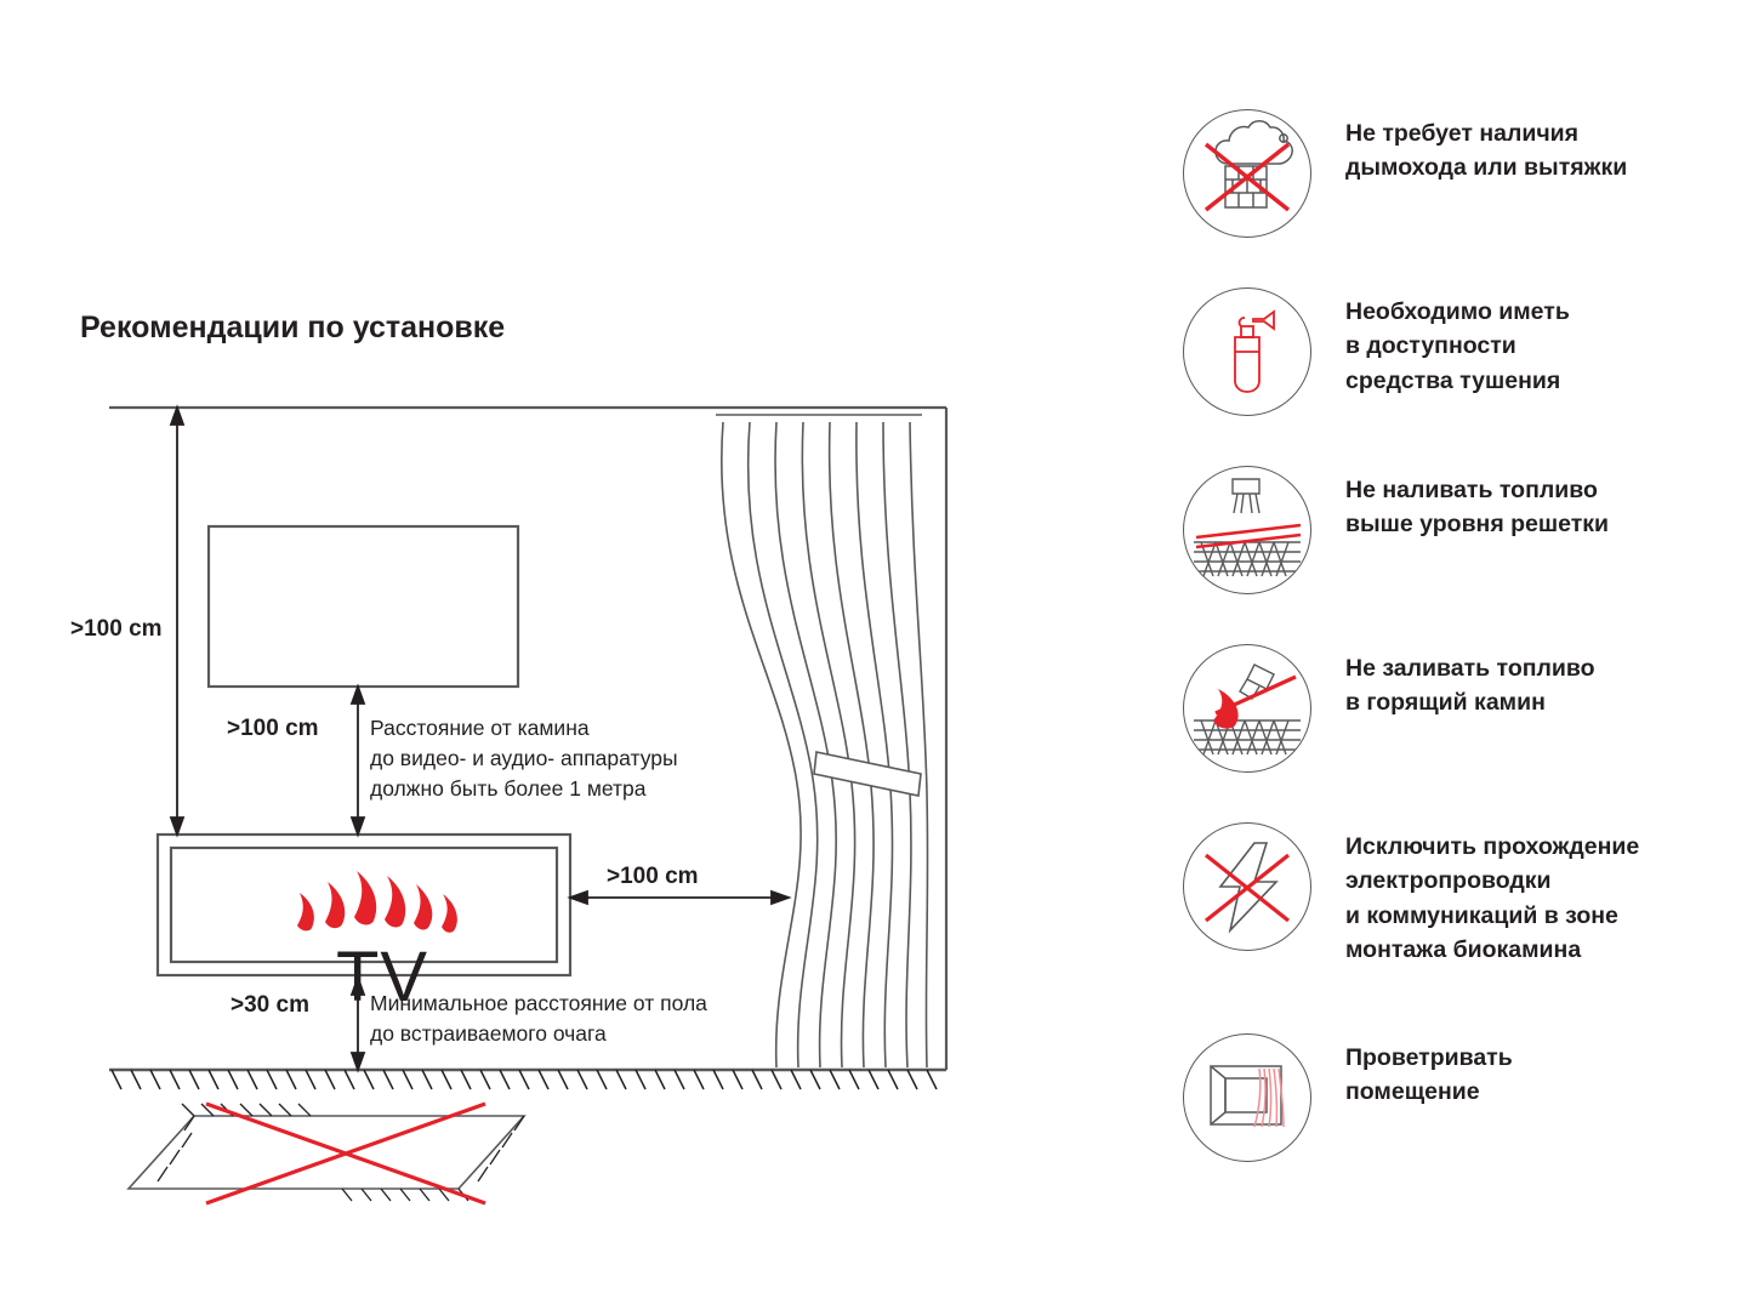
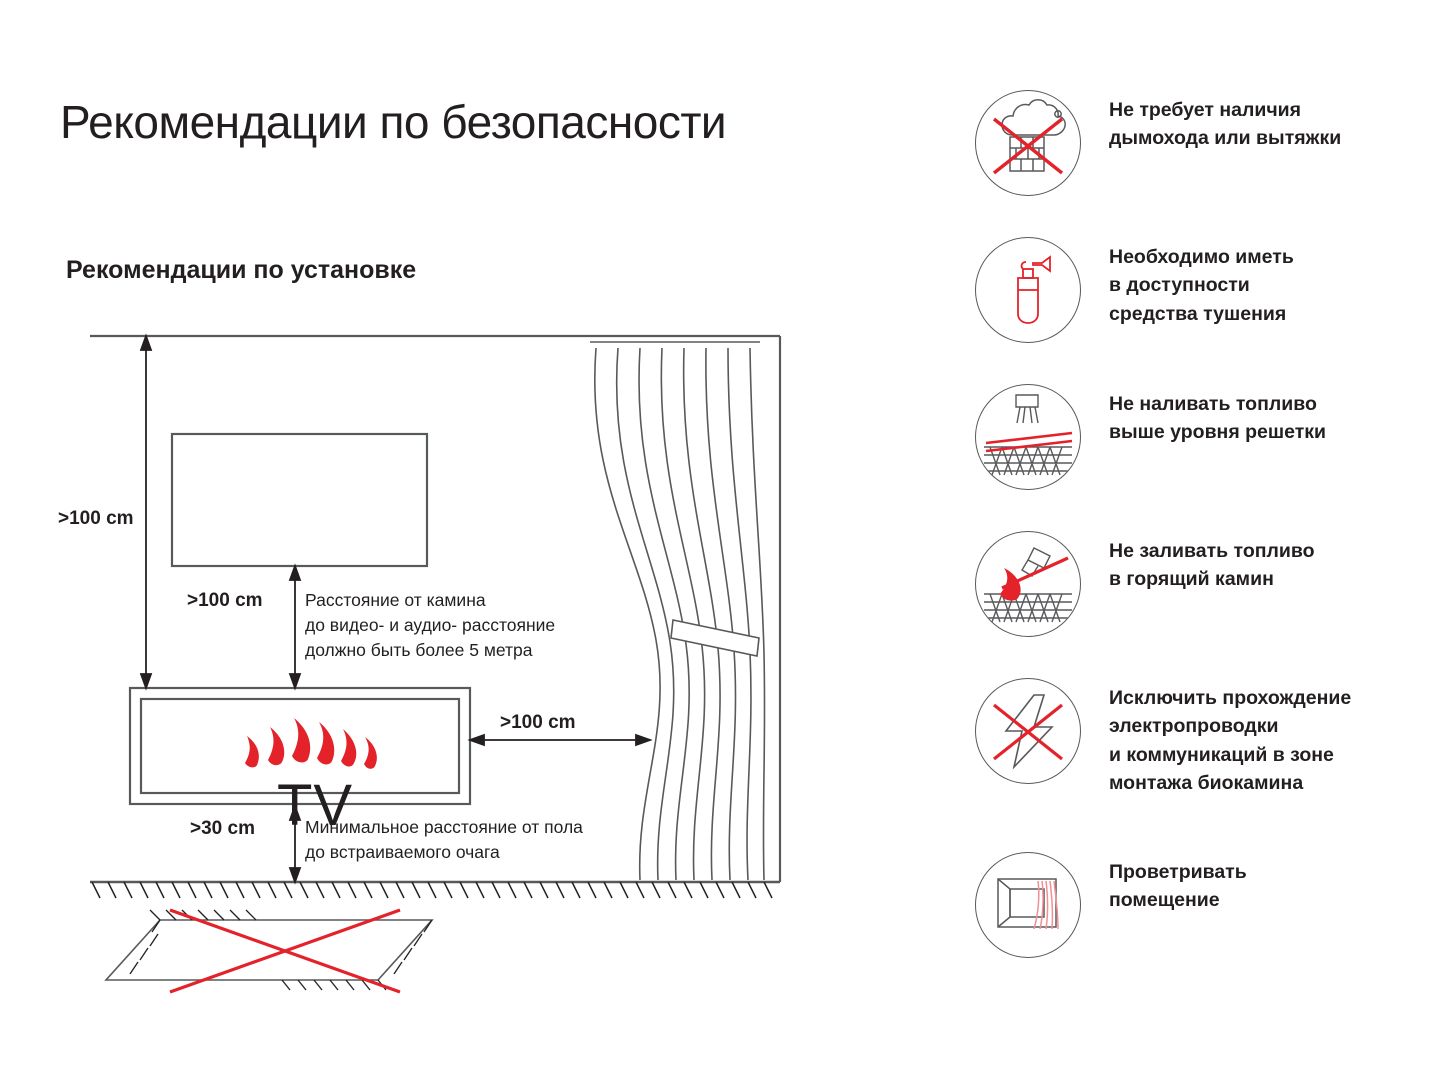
+ Рекомендации по безопасности
  Рекомендации по установке
  TV
  >100 cm
  >100 cm
  >100 cm
  >30 cm
  Расстояние от камина
- до видео- и аудио- аппаратуры
+ до видео- и аудио- расстояние
- должно быть более 1 метра
+ должно быть более 5 метра
  Минимальное расстояние от пола
  до встраиваемого очага
  Не требует наличия
  дымохода или вытяжки
  Необходимо иметь
  в доступности
  средства тушения
  Не наливать топливо
  выше уровня решетки
  Не заливать топливо
  в горящий камин
  Исключить прохождение
  электропроводки
  и коммуникаций в зоне
  монтажа биокамина
  Проветривать
  помещение
